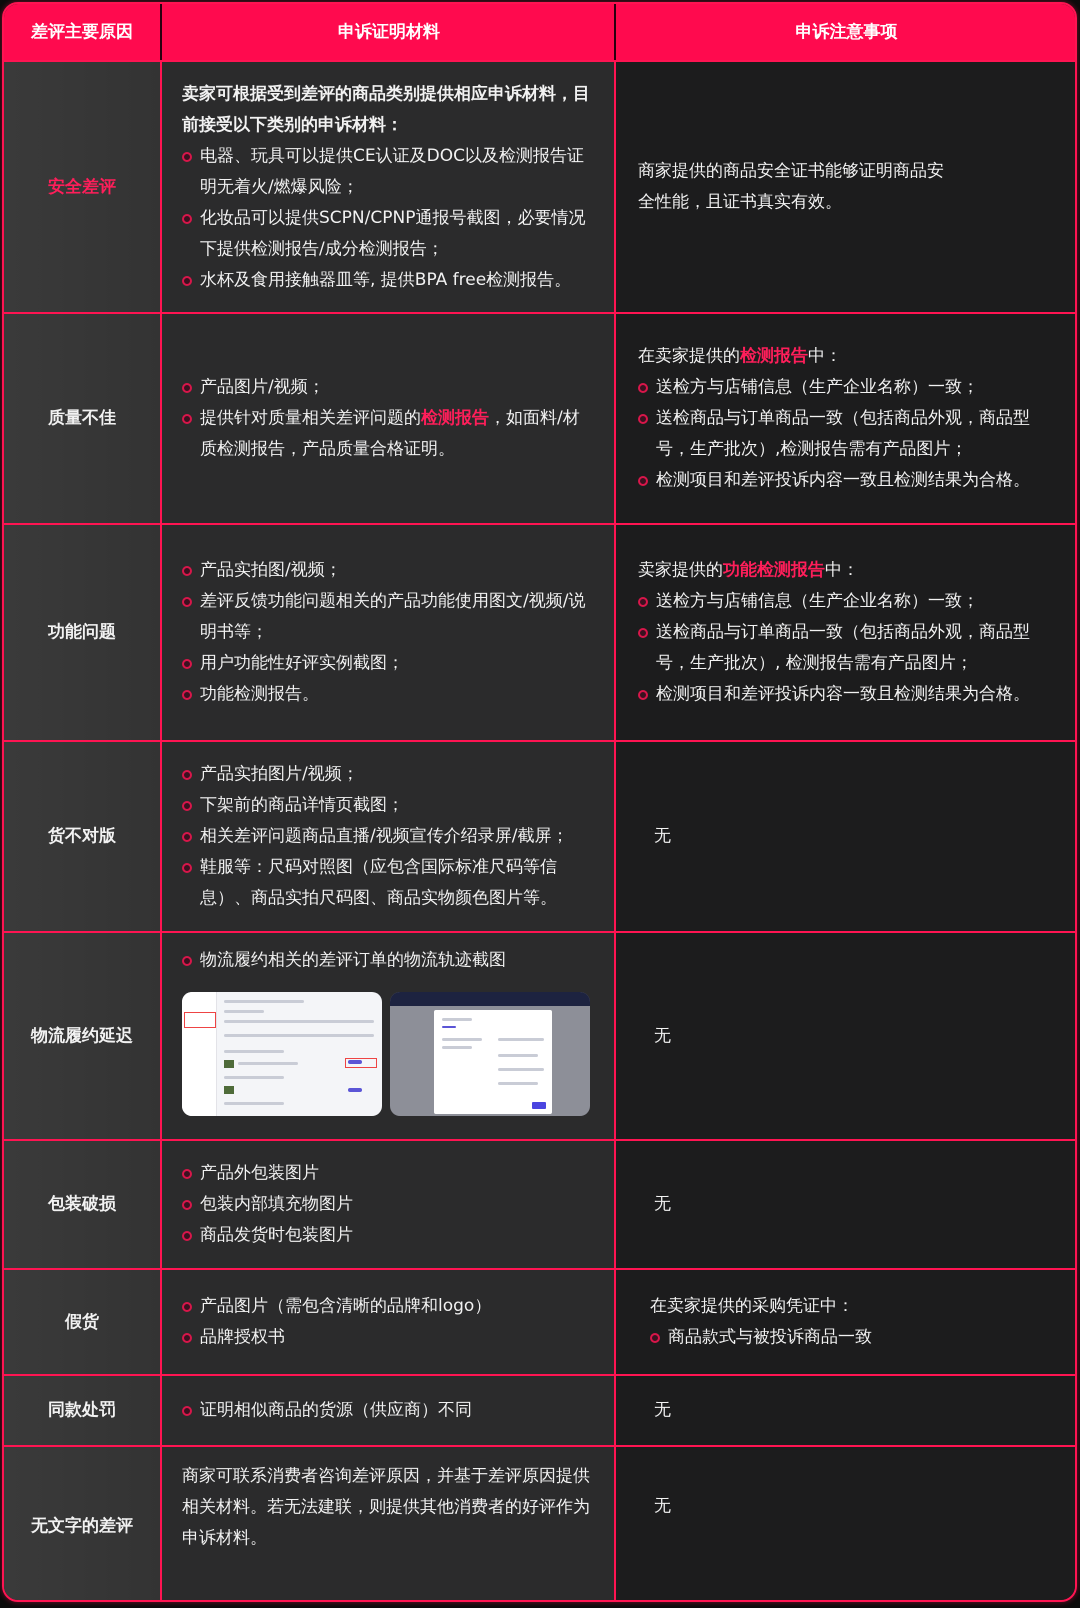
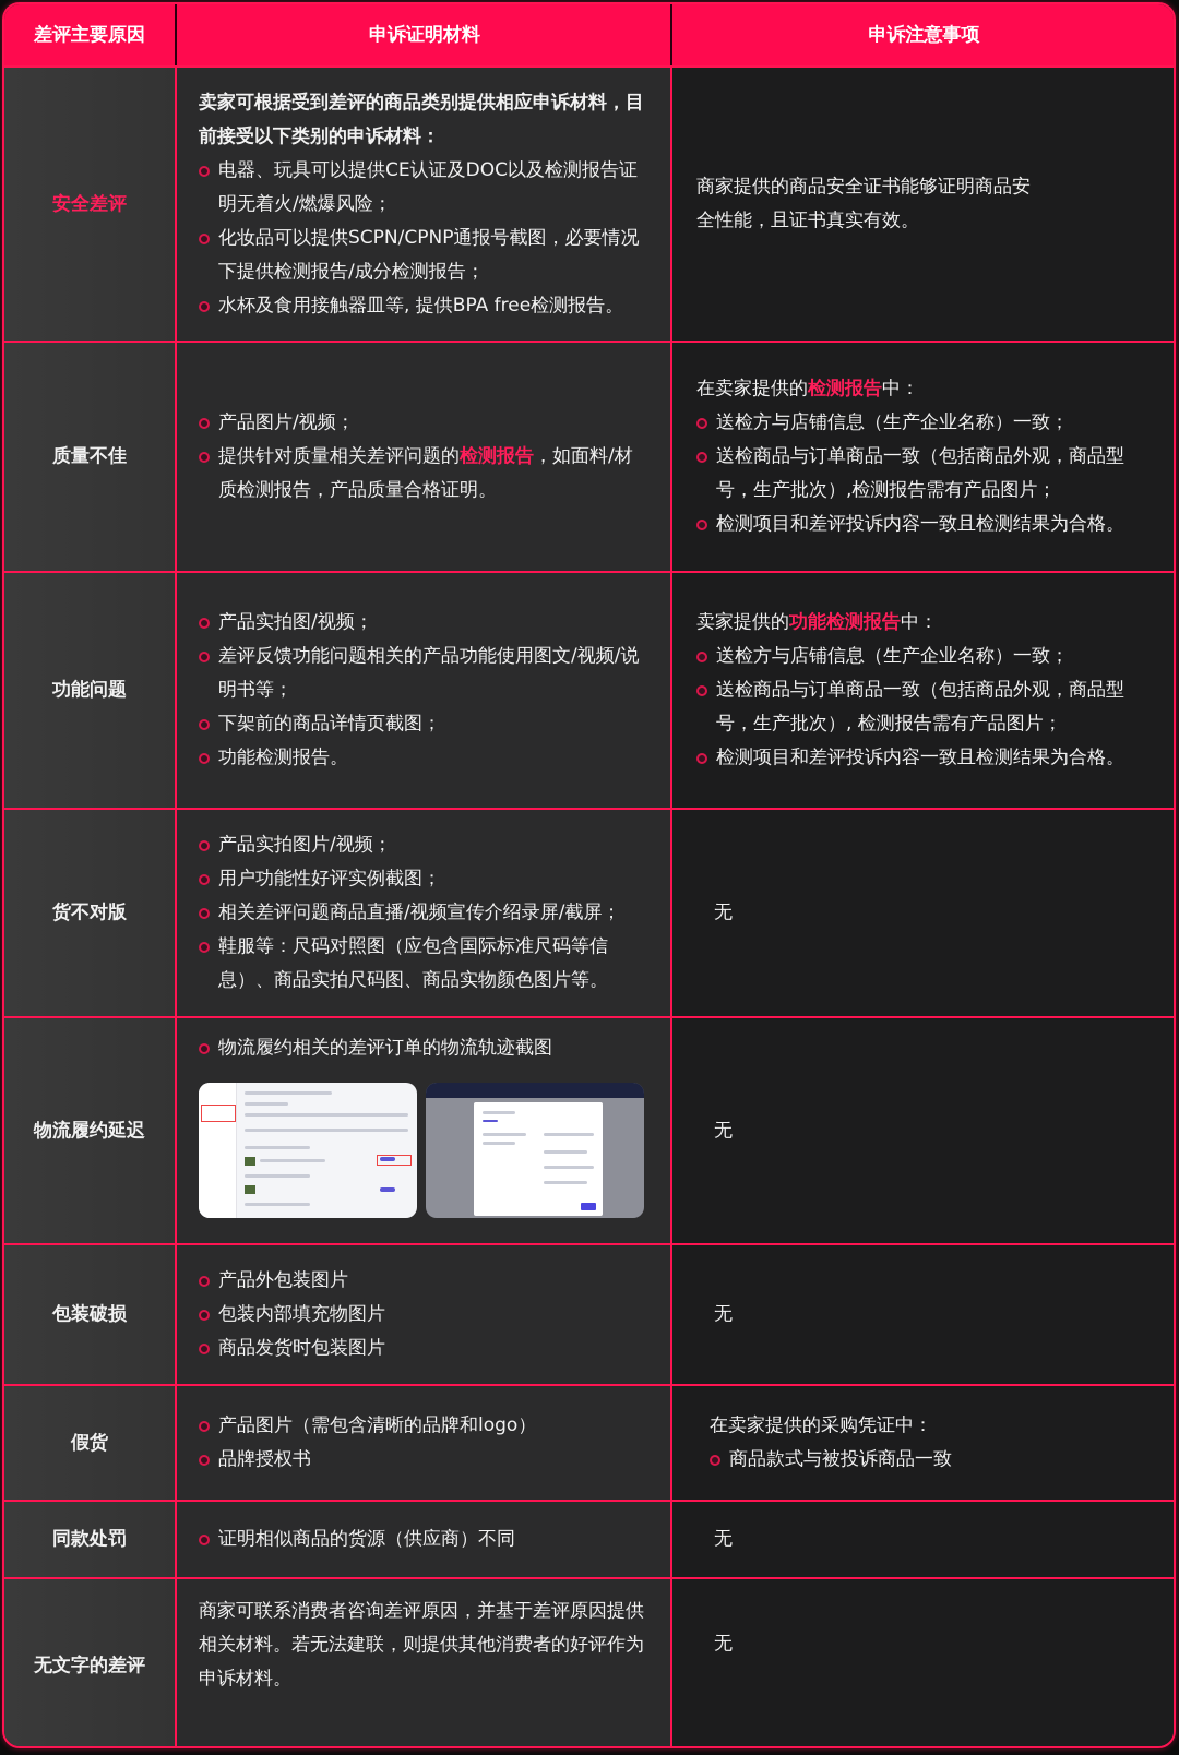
  差评主要原因
  申诉证明材料
  申诉注意事项
  安全差评
  卖家可根据受到差评的商品类别提供相应申诉材料，目前接受以下类别的申诉材料：
  电器、玩具可以提供CE认证及DOC以及检测报告证明无着火/燃爆风险；
  化妆品可以提供SCPN/CPNP通报号截图，必要情况下提供检测报告/成分检测报告；
  水杯及食用接触器皿等, 提供BPA free检测报告。
  商家提供的商品安全证书能够证明商品安全性能，且证书真实有效。
  质量不佳
  产品图片/视频；
  提供针对质量相关差评问题的检测报告，如面料/材质检测报告，产品质量合格证明。
  在卖家提供的检测报告中：
  送检方与店铺信息（生产企业名称）一致；
  送检商品与订单商品一致（包括商品外观，商品型号，生产批次）,检测报告需有产品图片；
  检测项目和差评投诉内容一致且检测结果为合格。
  功能问题
  产品实拍图/视频；
  差评反馈功能问题相关的产品功能使用图文/视频/说明书等；
- 用户功能性好评实例截图；
+ 下架前的商品详情页截图；
  功能检测报告。
  卖家提供的功能检测报告中：
  送检方与店铺信息（生产企业名称）一致；
  送检商品与订单商品一致（包括商品外观，商品型号，生产批次）, 检测报告需有产品图片；
  检测项目和差评投诉内容一致且检测结果为合格。
  货不对版
  产品实拍图片/视频；
- 下架前的商品详情页截图；
+ 用户功能性好评实例截图；
  相关差评问题商品直播/视频宣传介绍录屏/截屏；
  鞋服等：尺码对照图（应包含国际标准尺码等信息）、商品实拍尺码图、商品实物颜色图片等。
  无
  物流履约延迟
  物流履约相关的差评订单的物流轨迹截图
  无
  包装破损
  产品外包装图片
  包装内部填充物图片
  商品发货时包装图片
  无
  假货
  产品图片（需包含清晰的品牌和logo）
  品牌授权书
  在卖家提供的采购凭证中：
  商品款式与被投诉商品一致
  同款处罚
  证明相似商品的货源（供应商）不同
  无
  无文字的差评
  商家可联系消费者咨询差评原因，并基于差评原因提供相关材料。若无法建联，则提供其他消费者的好评作为申诉材料。
  无
